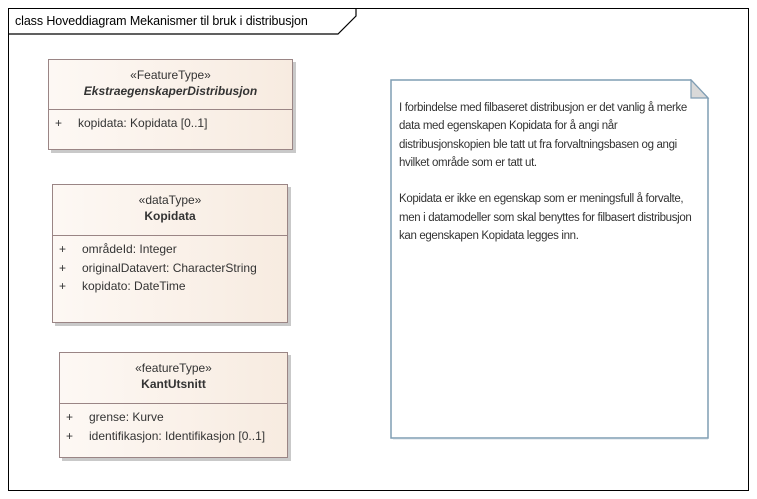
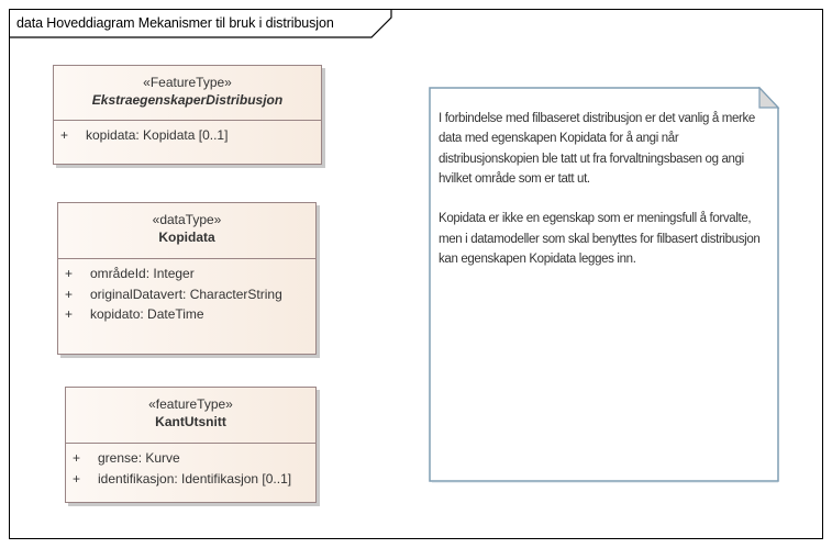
- class Hoveddiagram Mekanismer til bruk i distribusjon
+ data Hoveddiagram Mekanismer til bruk i distribusjon
  «FeatureType»
  EkstraegenskaperDistribusjon
  +
  kopidata: Kopidata [0..1]
  «dataType»
  Kopidata
  +
  områdeId: Integer
  +
  originalDatavert: CharacterString
  +
  kopidato: DateTime
  «featureType»
  KantUtsnitt
  +
  grense: Kurve
  +
  identifikasjon: Identifikasjon [0..1]
  I forbindelse med filbaseret distribusjon er det vanlig å merke data med egenskapen Kopidata for å angi når distribusjonskopien ble tatt ut fra forvaltningsbasen og angi hvilket område som er tatt ut.
  Kopidata er ikke en egenskap som er meningsfull å forvalte, men i datamodeller som skal benyttes for filbasert distribusjon kan egenskapen Kopidata legges inn.
